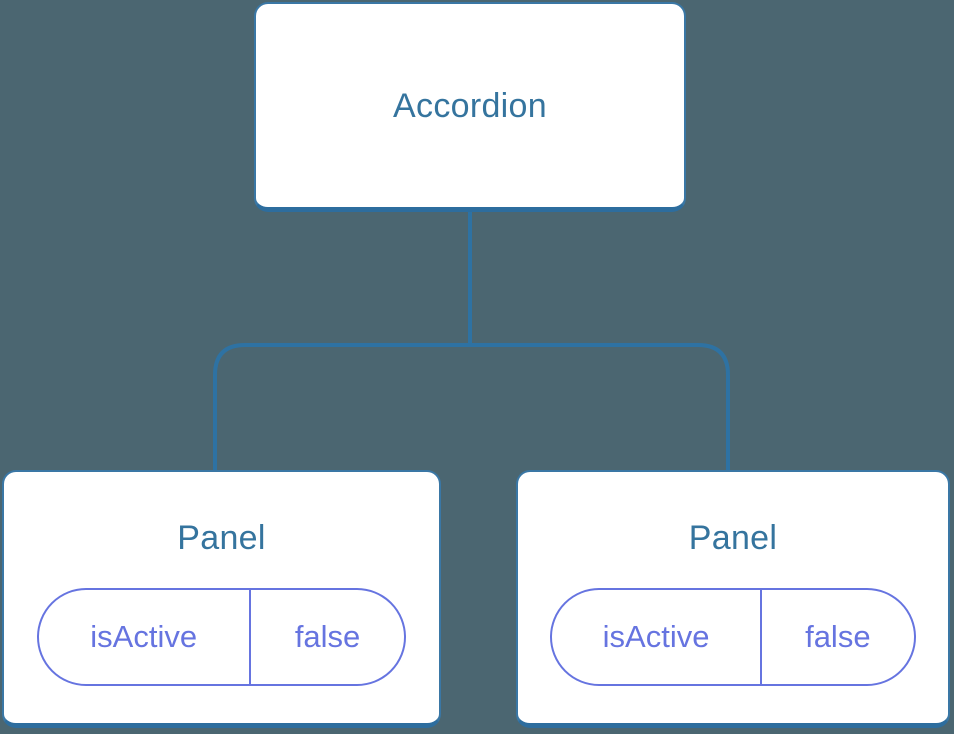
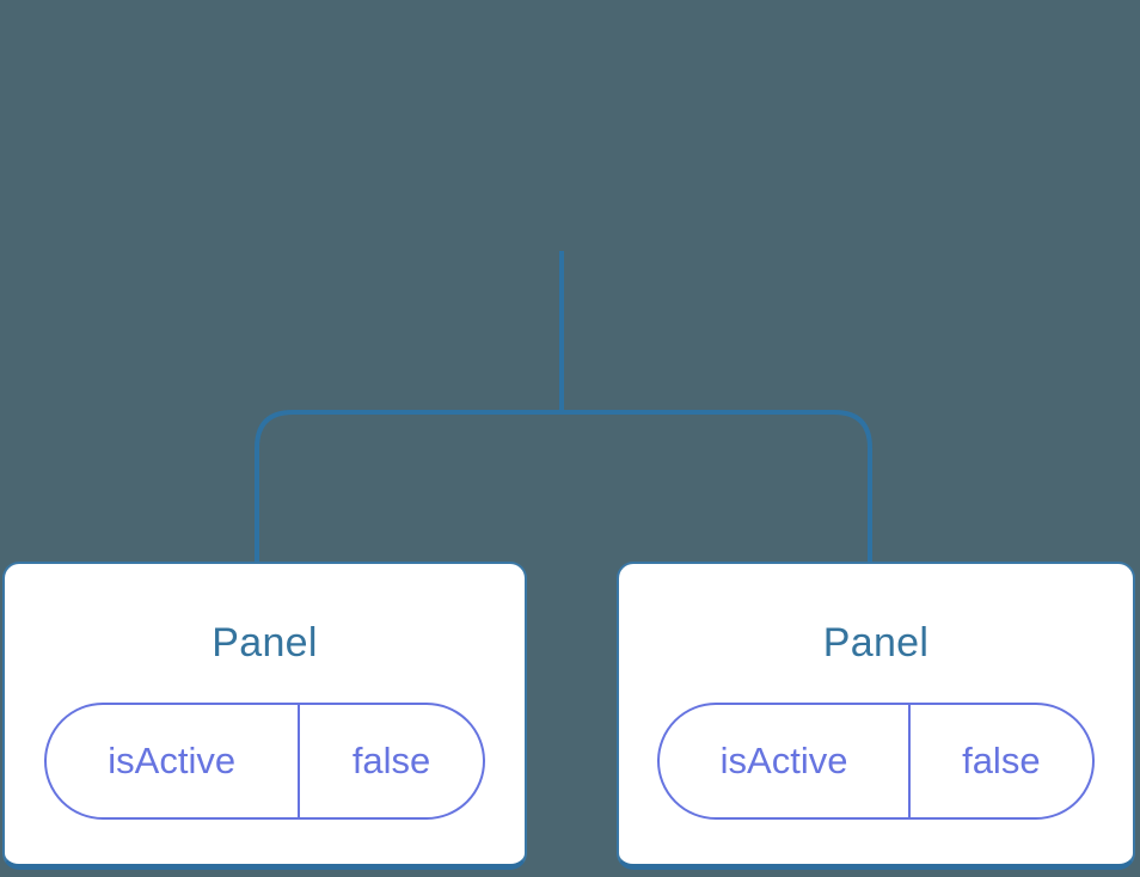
- Accordion
  Panel
  isActive
  false
  Panel
  isActive
  false
